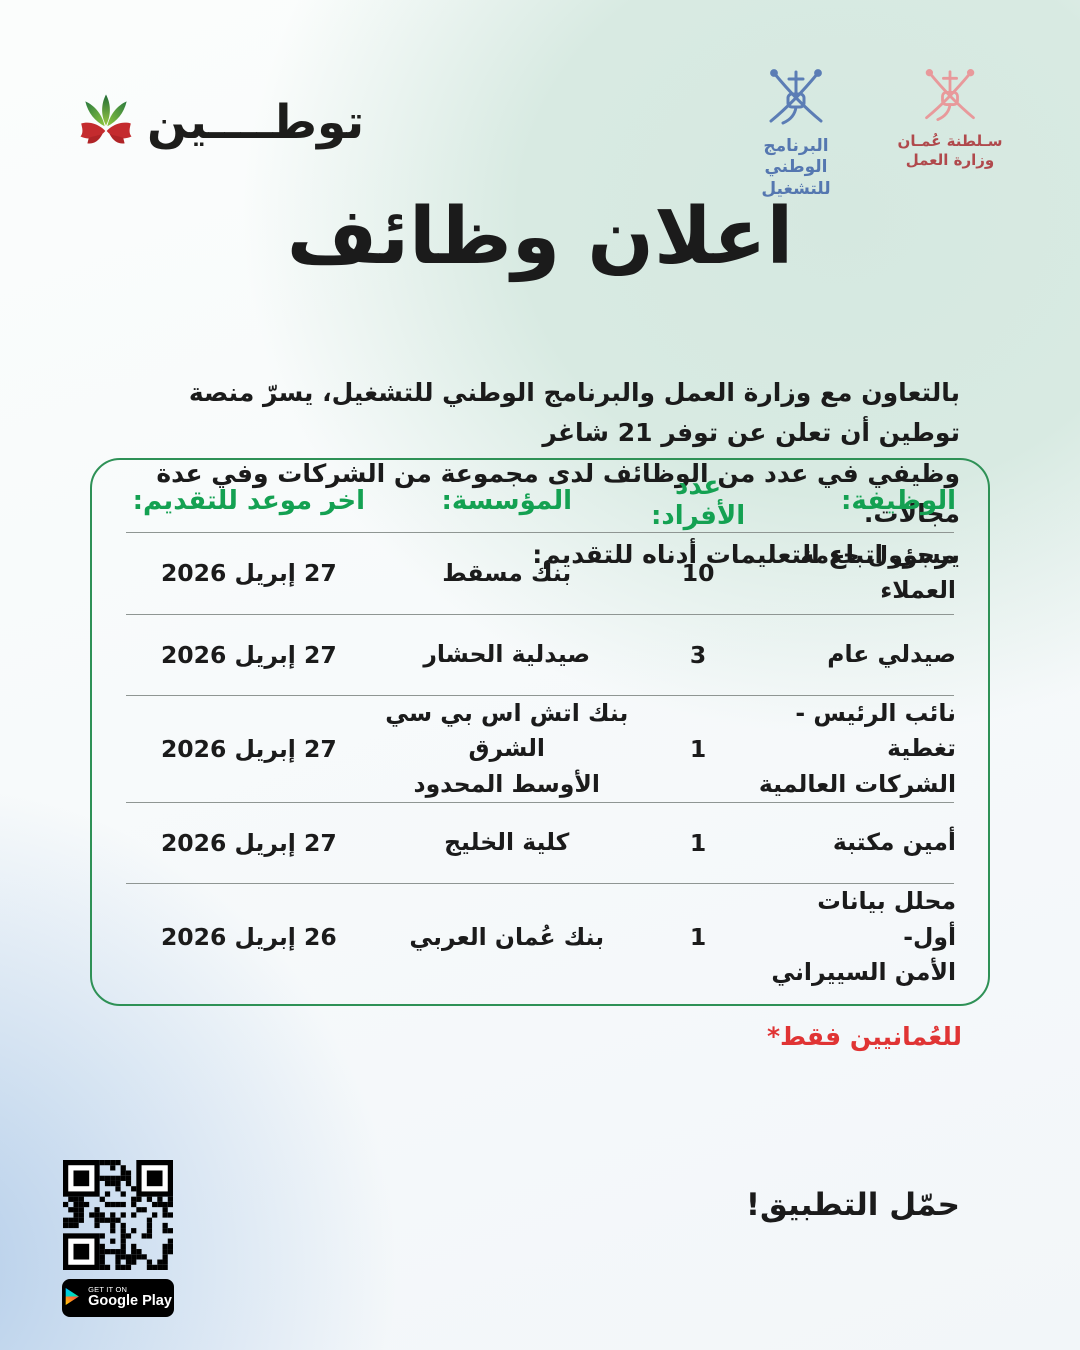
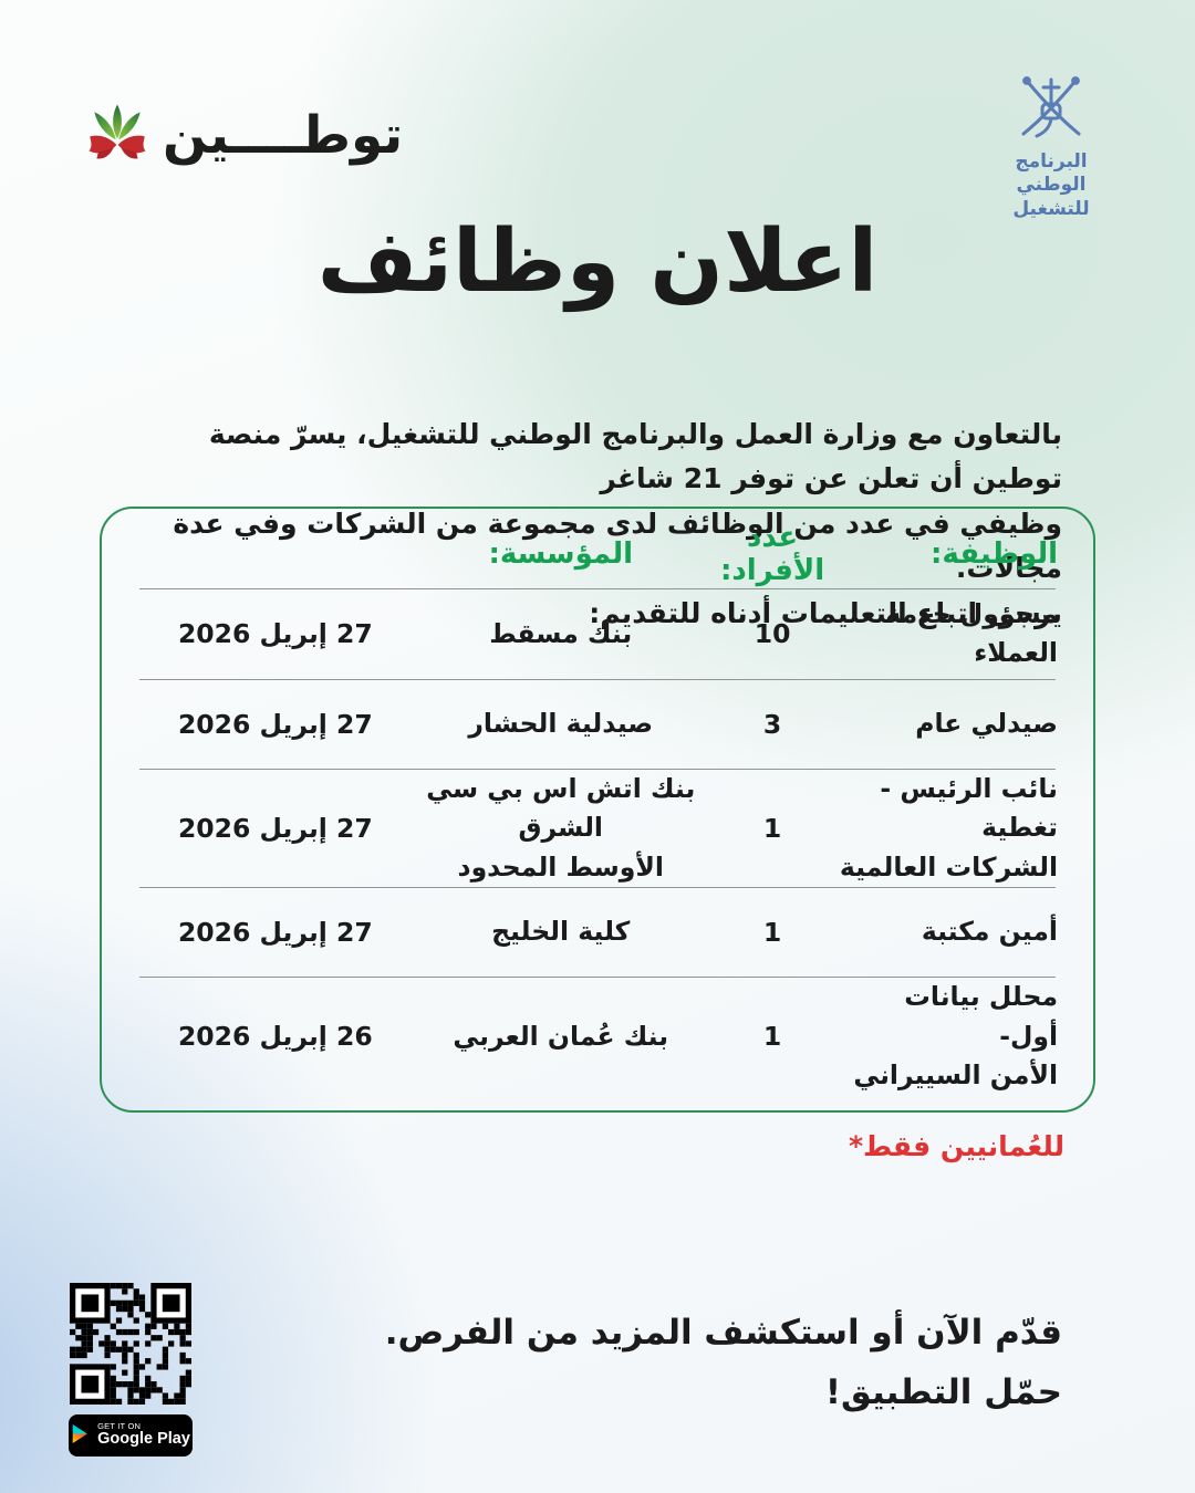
  توطــــين
  البرنامج الوطني
  للتشغيل
- سـلطنة عُمـان
- وزارة العمل
  اعلان وظائف
  بالتعاون مع وزارة العمل والبرنامج الوطني للتشغيل، يسرّ منصة توطين أن تعلن عن توفر 21 شاغر
  وظيفي في عدد من الوظائف لدى مجموعة من الشركات وفي عدة مجالات.
  يرجى اتباع التعليمات أدناه للتقديم:
  الوظيفة:
  عدد الأفراد:
  المؤسسة:
- اخر موعد للتقديم:
  مسؤول خدمة العملاء
  10
  بنك مسقط
  27 إبريل 2026
  صيدلي عام
  3
  صيدلية الحشار
  27 إبريل 2026
  نائب الرئيس - تغطية
  الشركات العالمية
  1
  بنك اتش اس بي سي الشرق
  الأوسط المحدود
  27 إبريل 2026
  أمين مكتبة
  1
  كلية الخليج
  27 إبريل 2026
  محلل بيانات أول-
  الأمن السييراني
  1
  بنك عُمان العربي
  26 إبريل 2026
  للعُمانيين فقط*
+ قدّم الآن أو استكشف المزيد من الفرص.
  حمّل التطبيق!
  GET IT ON
  Google Play
